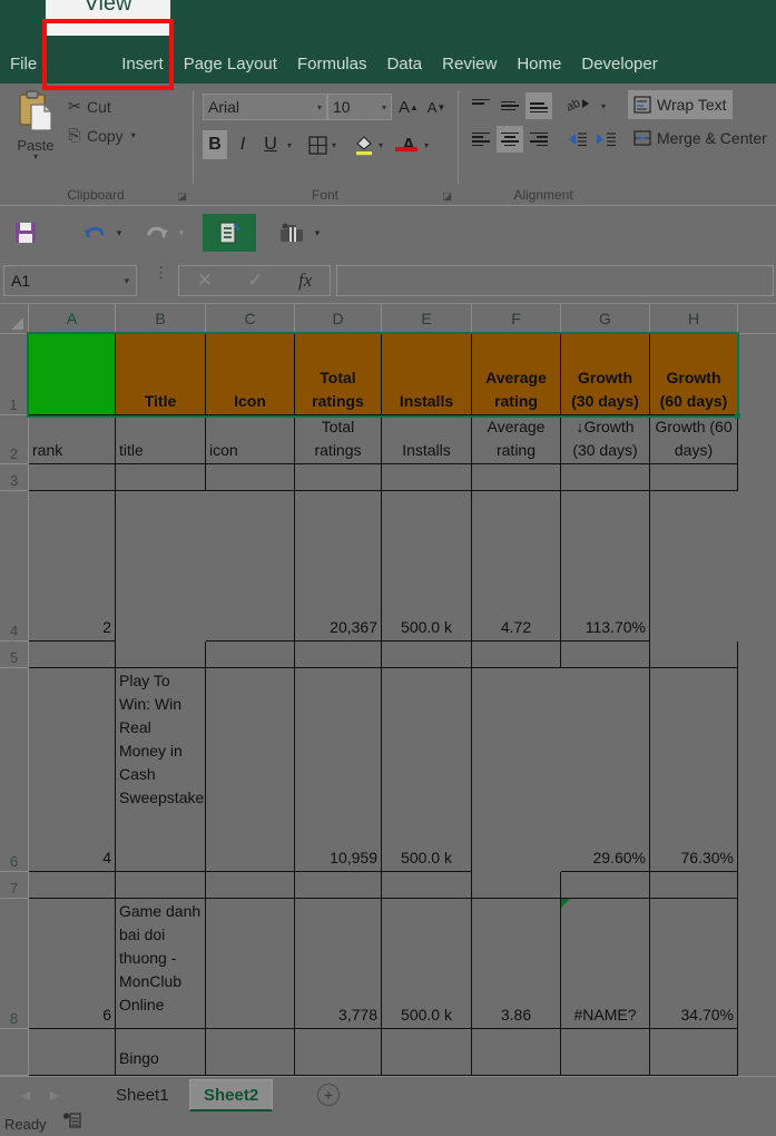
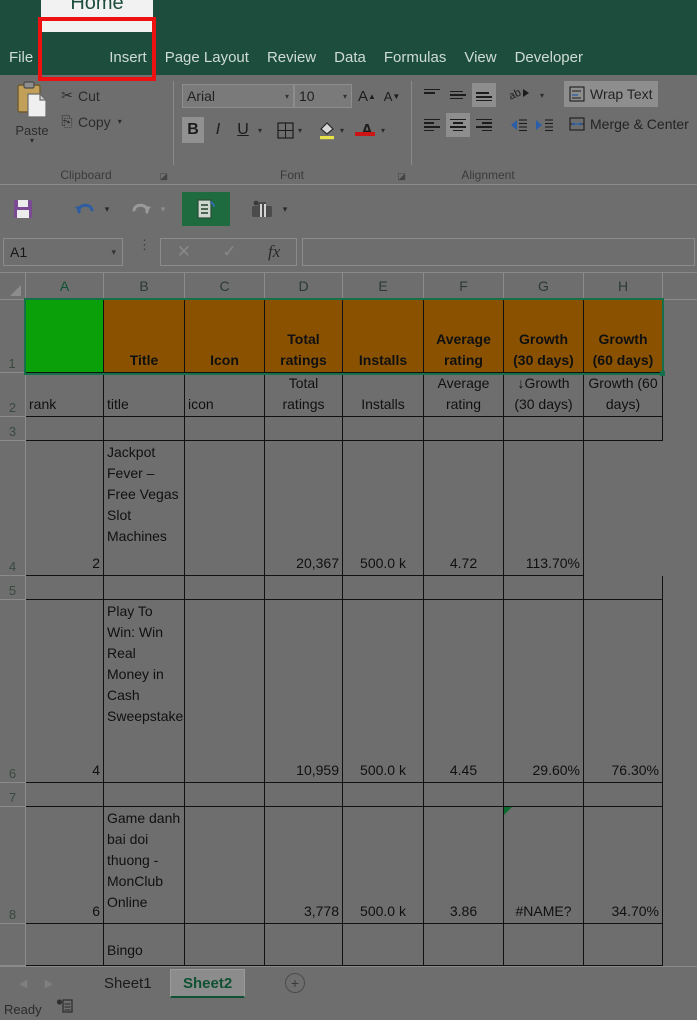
  File
  Insert
  Page Layout
- Formulas
+ Review
  Data
- Review
+ Formulas
- Home
+ View
  Developer
- View
+ Home
  Paste
  ▾
  ✂
  Cut
  ⎘
  Copy
  ▾
  Clipboard
  ◪
  Arial
  ▾
  10
  ▾
  A
  ▲
  A
  ▼
  B
  I
  U
  ▾
  ▾
  ▾
  A
  ▾
  Font
  ◪
  ▾
  Wrap Text
  Merge & Center
  Alignment
  ▾
  ▾
  ▾
  A1
  ▾
  ⋮
  ✕
  ✓
  fx
  A
  B
  C
  D
  E
  F
  G
  H
  1
  2
  3
  4
  5
  6
  7
  8
  Title
  Icon
  Total ratings
  Installs
  Average rating
  Growth (30 days)
  Growth (60 days)
  rank
  title
  icon
  Total ratings
  Installs
  Average rating
  ↓Growth (30 days)
  Growth (60 days)
  2
+ Jackpot Fever – Free Vegas Slot Machines
  20,367
  500.0 k
  4.72
  113.70%
  4
  Play To Win: Win Real Money in Cash Sweepstake
  10,959
  500.0 k
+ 4.45
  29.60%
  76.30%
  6
  Game danh bai doi thuong - MonClub Online
  3,778
  500.0 k
  3.86
  #NAME?
  34.70%
  Bingo
  Sheet1
  Sheet2
  +
  Ready
